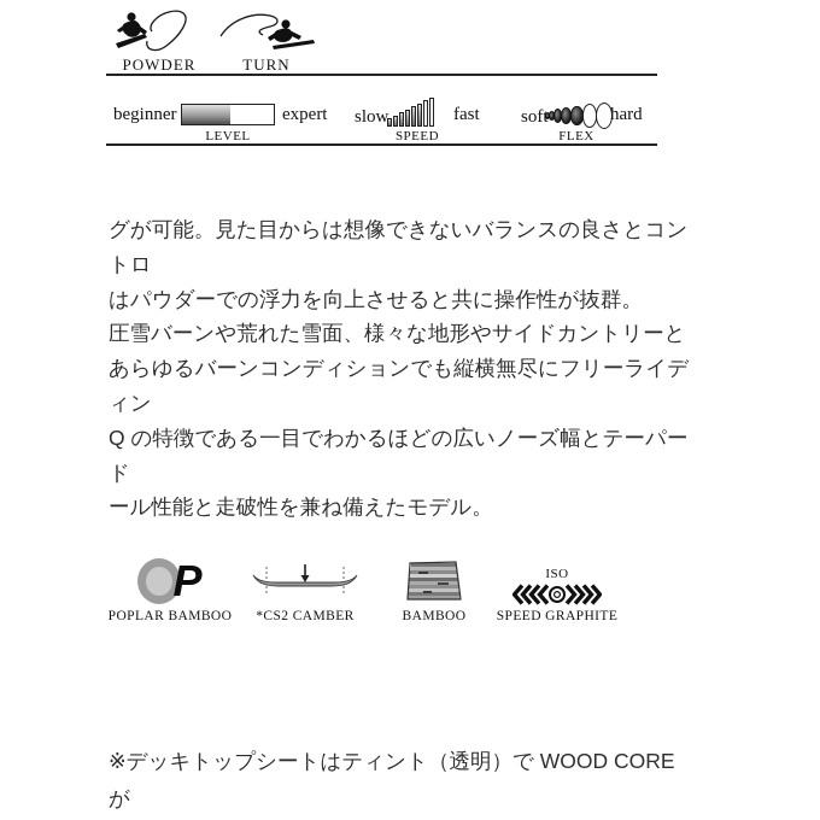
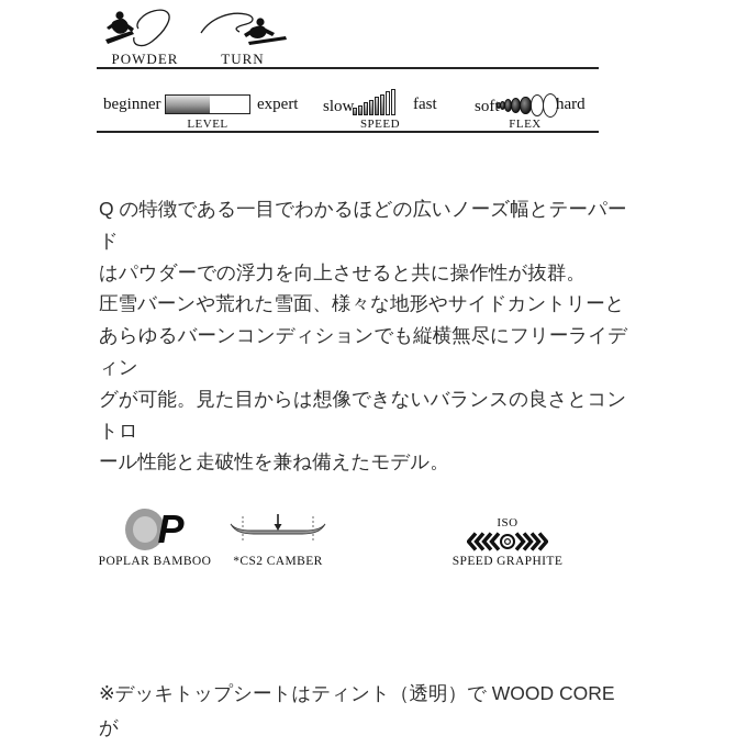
  POWDER
  TURN
  beginner
  expert
  LEVEL
  slow
  fast
  SPEED
  sof
  hard
  FLEX
- グが可能。見た目からは想像できないバランスの良さとコントロ
+ Q の特徴である一目でわかるほどの広いノーズ幅とテーパード
  はパウダーでの浮力を向上させると共に操作性が抜群。
  圧雪バーンや荒れた雪面、様々な地形やサイドカントリーと
  あらゆるバーンコンディションでも縦横無尽にフリーライディン
- Q の特徴である一目でわかるほどの広いノーズ幅とテーパード
+ グが可能。見た目からは想像できないバランスの良さとコントロ
  ール性能と走破性を兼ね備えたモデル。
  P
  POPLAR BAMBOO
  *CS2 CAMBER
- BAMBOO
  ISO
  SPEED GRAPHITE
  ※デッキトップシートはティント（透明）で WOOD CORE が
